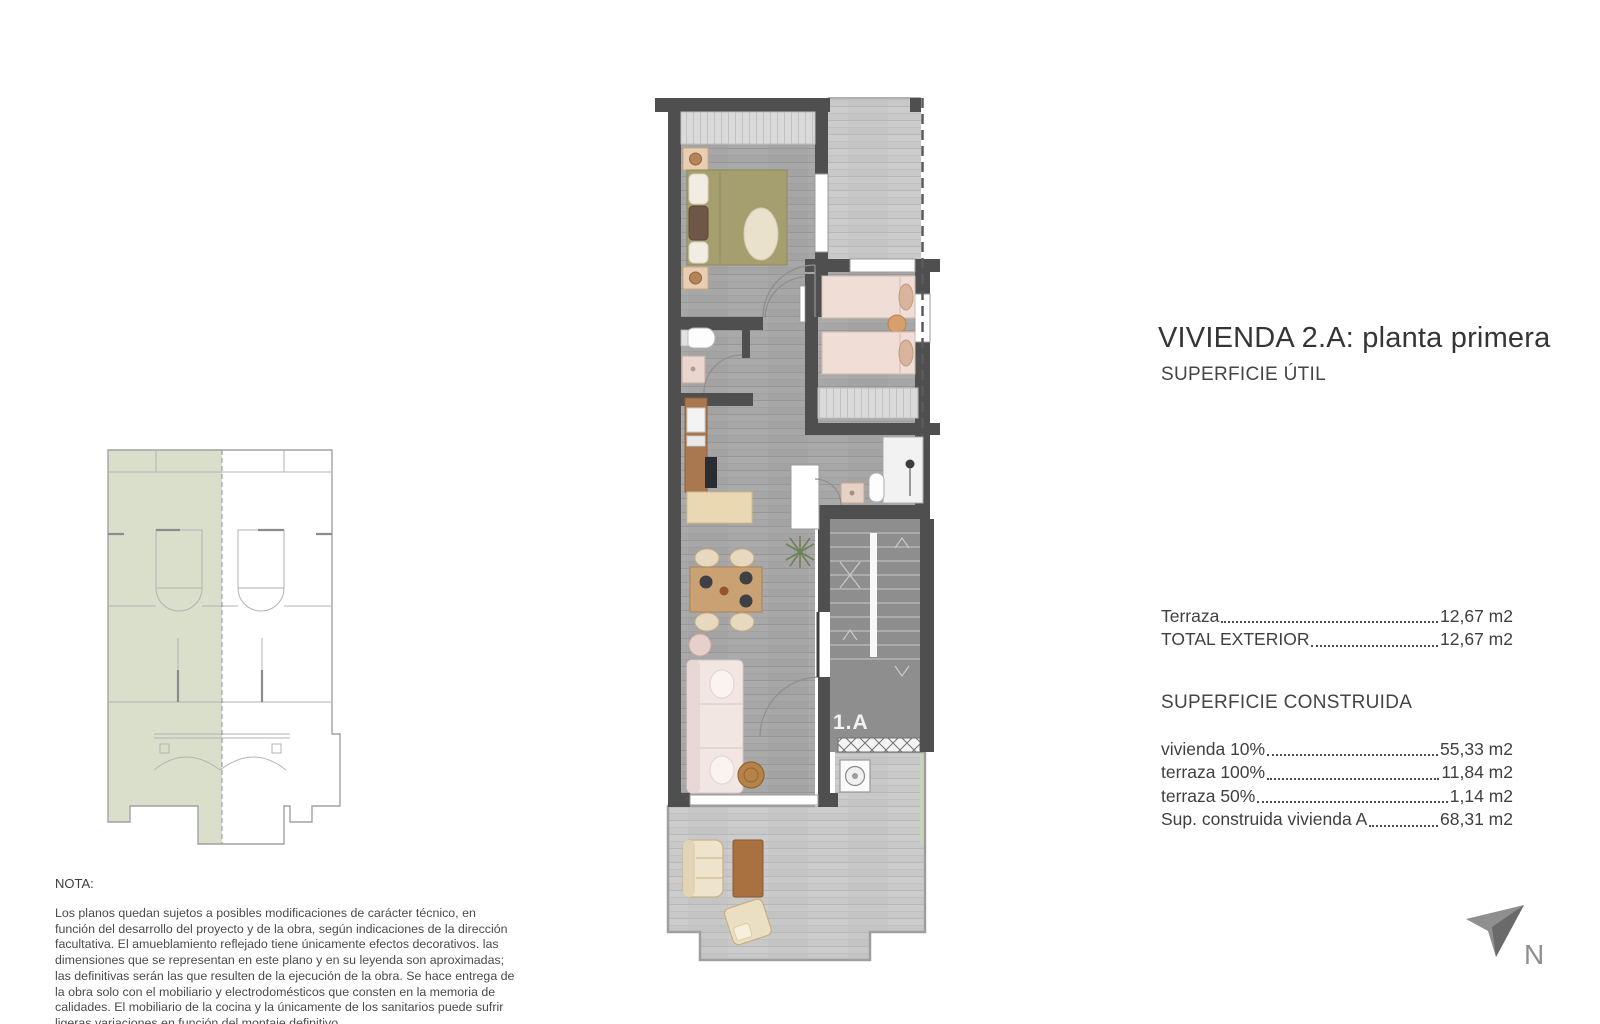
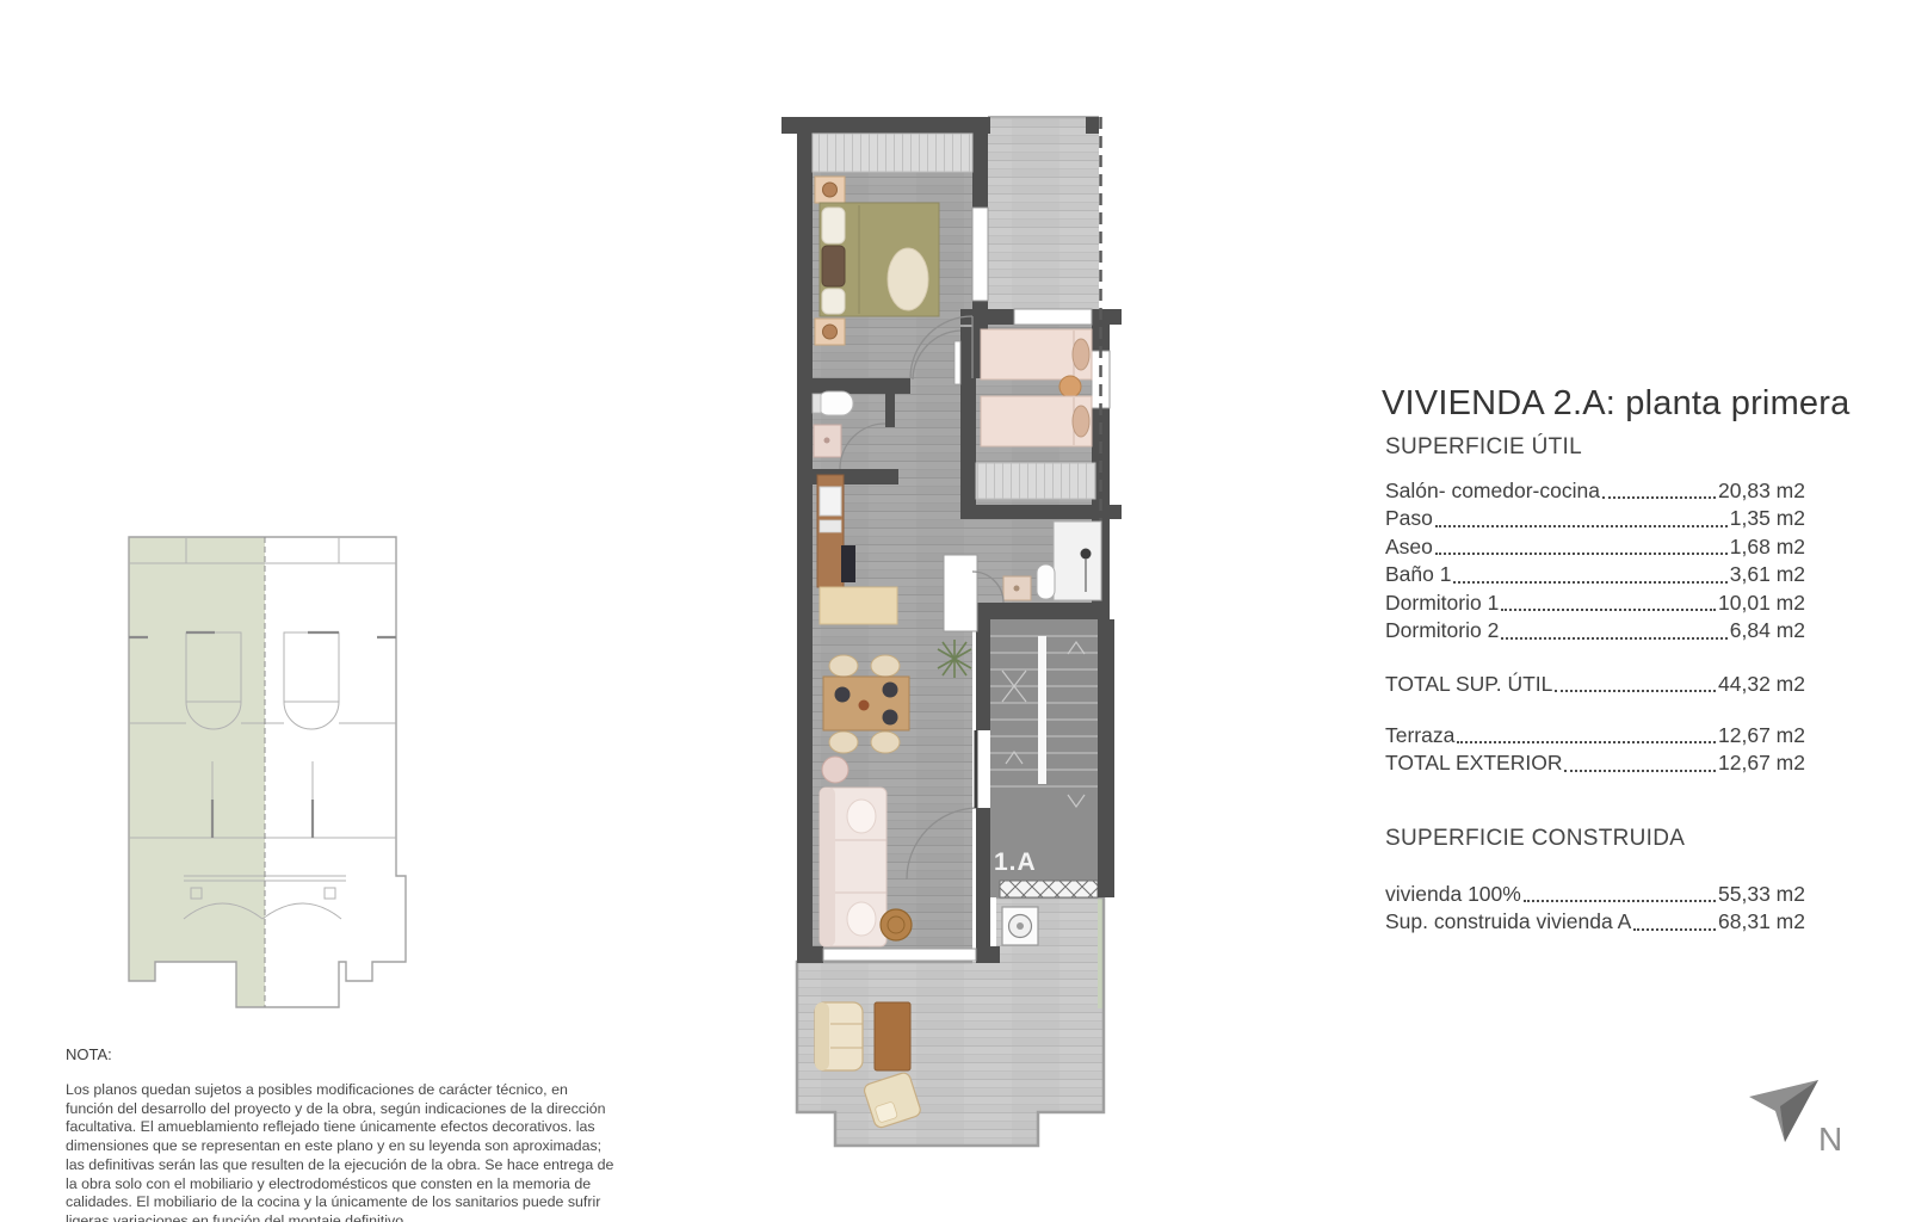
  NOTA:
  Los planos quedan sujetos a posibles modificaciones de carácter técnico, en función del desarrollo del proyecto y de la obra, según indicaciones de la dirección facultativa. El amueblamiento reflejado tiene únicamente efectos decorativos. las dimensiones que se representan en este plano y en su leyenda son aproximadas; las definitivas serán las que resulten de la ejecución de la obra. Se hace entrega de la obra solo con el mobiliario y electrodomésticos que consten en la memoria de calidades. El mobiliario de la cocina y la únicamente de los sanitarios puede sufrir ligeras variaciones en función del montaje definitivo.
  1.A
  VIVIENDA 2.A: planta primera
  SUPERFICIE ÚTIL
+ Salón- comedor-cocina
+ 20,83 m2
+ Paso
+ 1,35 m2
+ Aseo
+ 1,68 m2
+ Baño 1
+ 3,61 m2
+ Dormitorio 1
+ 10,01 m2
+ Dormitorio 2
+ 6,84 m2
+ TOTAL SUP. ÚTIL
+ 44,32 m2
  Terraza
  12,67 m2
  TOTAL EXTERIOR
  12,67 m2
  SUPERFICIE CONSTRUIDA
- vivienda 10%
+ vivienda 100%
  55,33 m2
- terraza 100%
- 11,84 m2
- terraza 50%
- 1,14 m2
  Sup. construida vivienda A
  68,31 m2
  N
